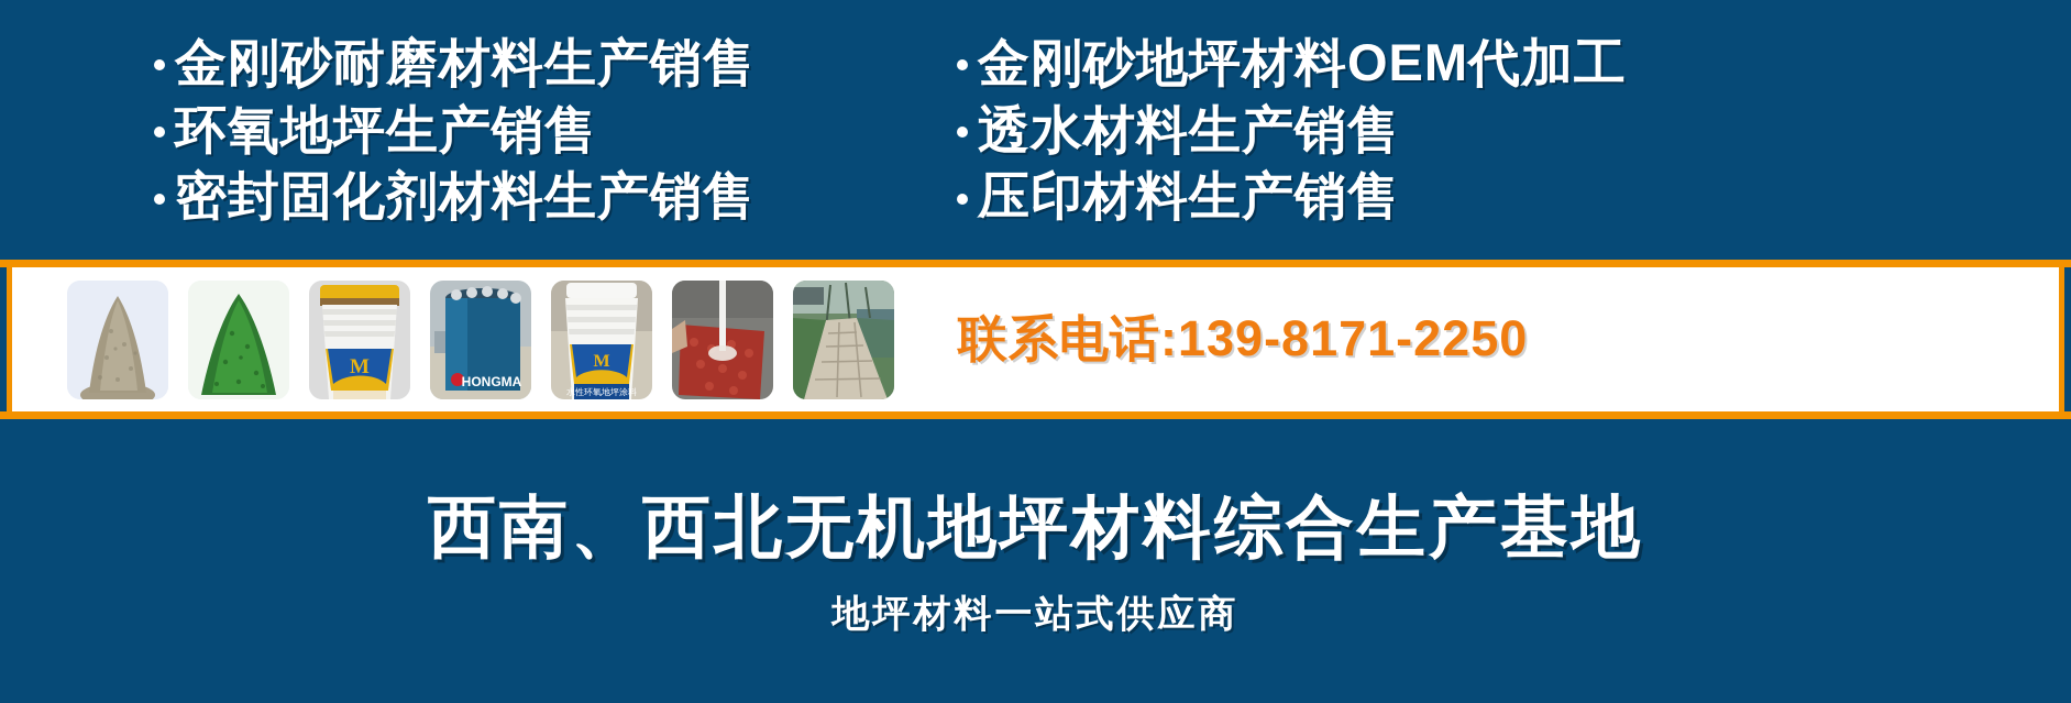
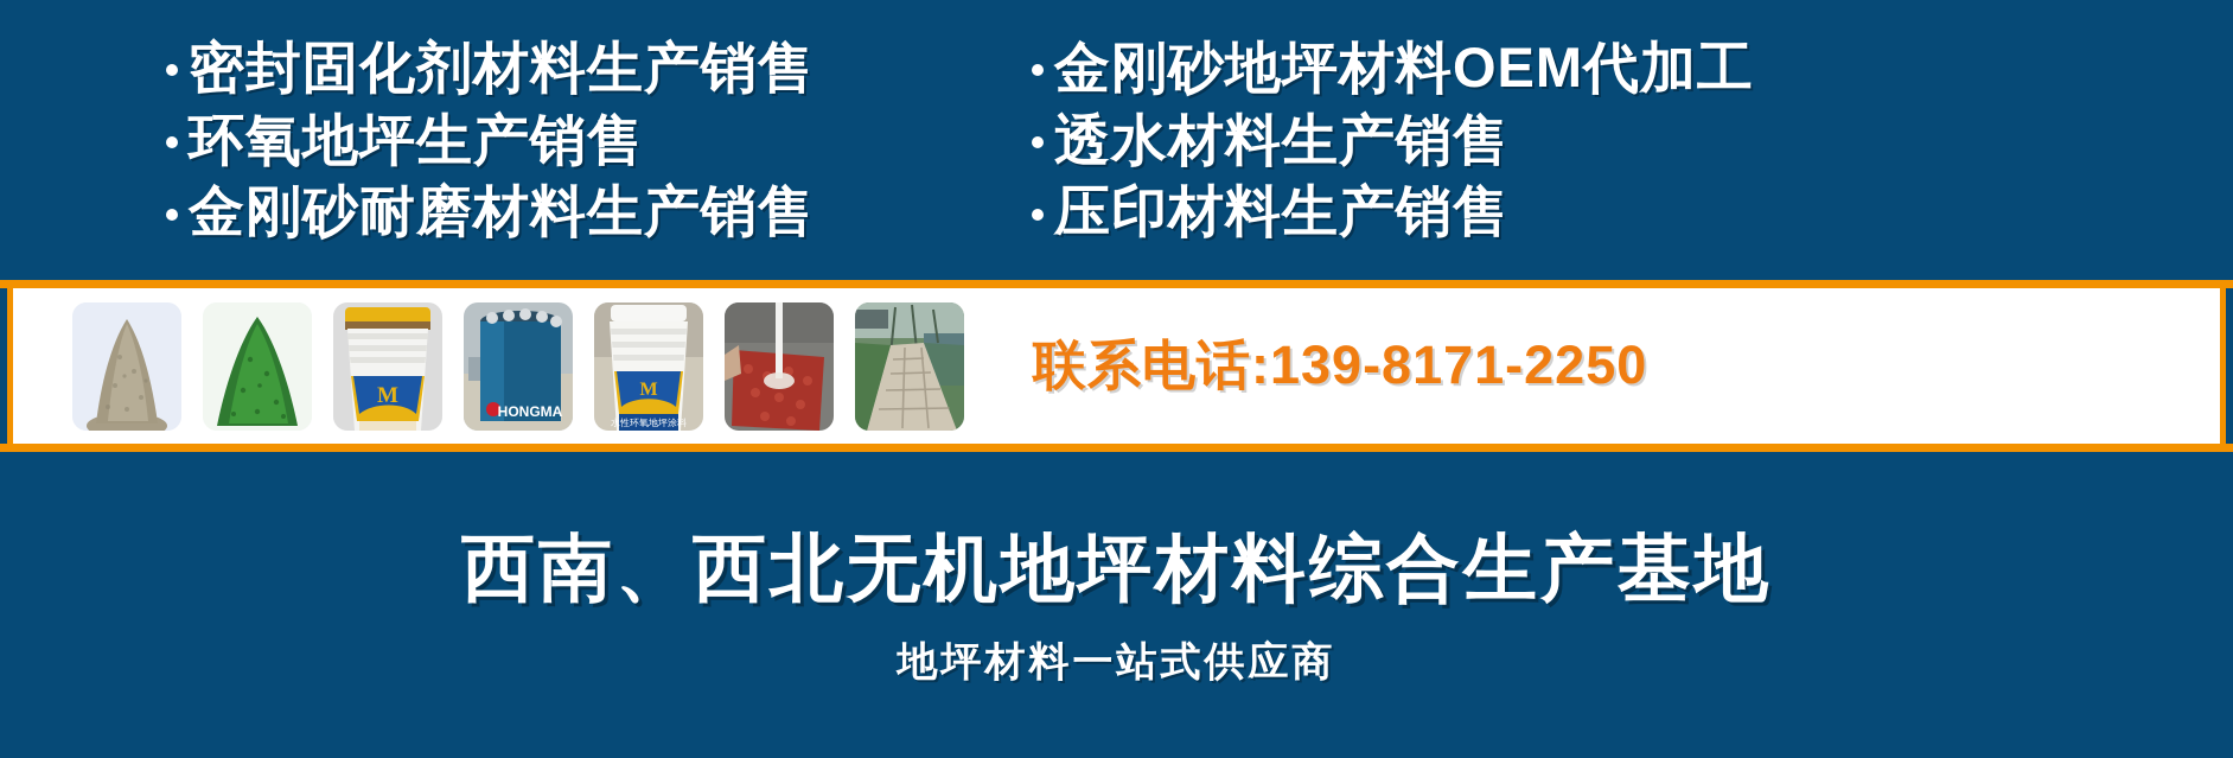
- 金刚砂耐磨材料生产销售
+ 密封固化剂材料生产销售
  环氧地坪生产销售
- 密封固化剂材料生产销售
+ 金刚砂耐磨材料生产销售
  金刚砂地坪材料OEM代加工
  透水材料生产销售
  压印材料生产销售
  M
  HONGMA
  M
  水性环氧地坪涂料
  联系电话:139-8171-2250
  西南、西北无机地坪材料综合生产基地
  地坪材料一站式供应商
